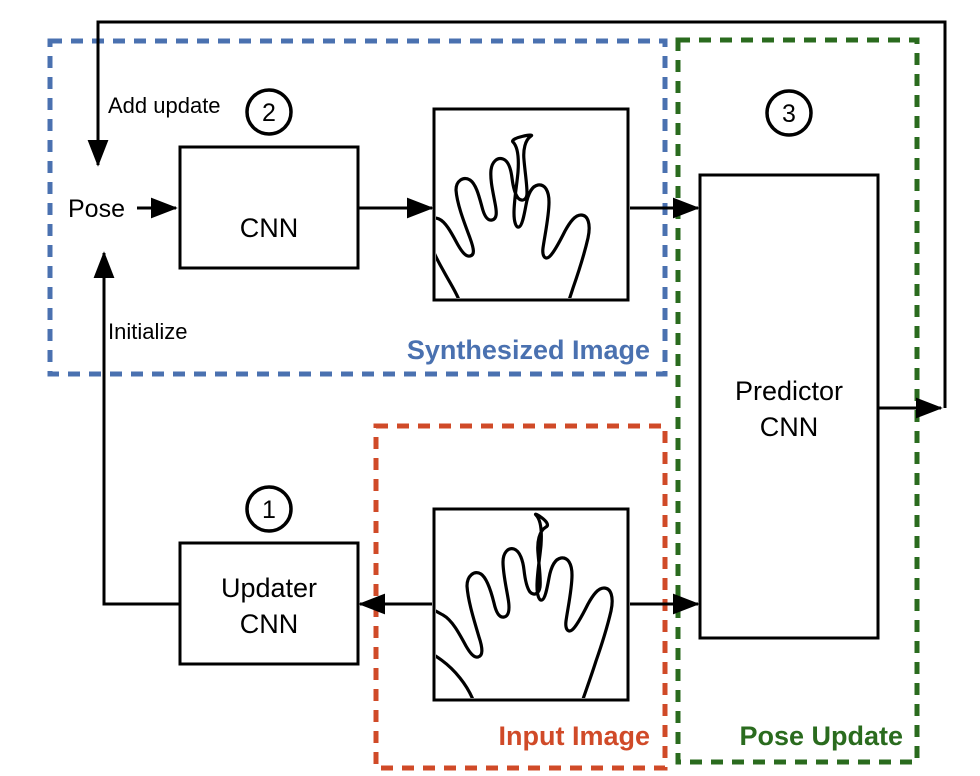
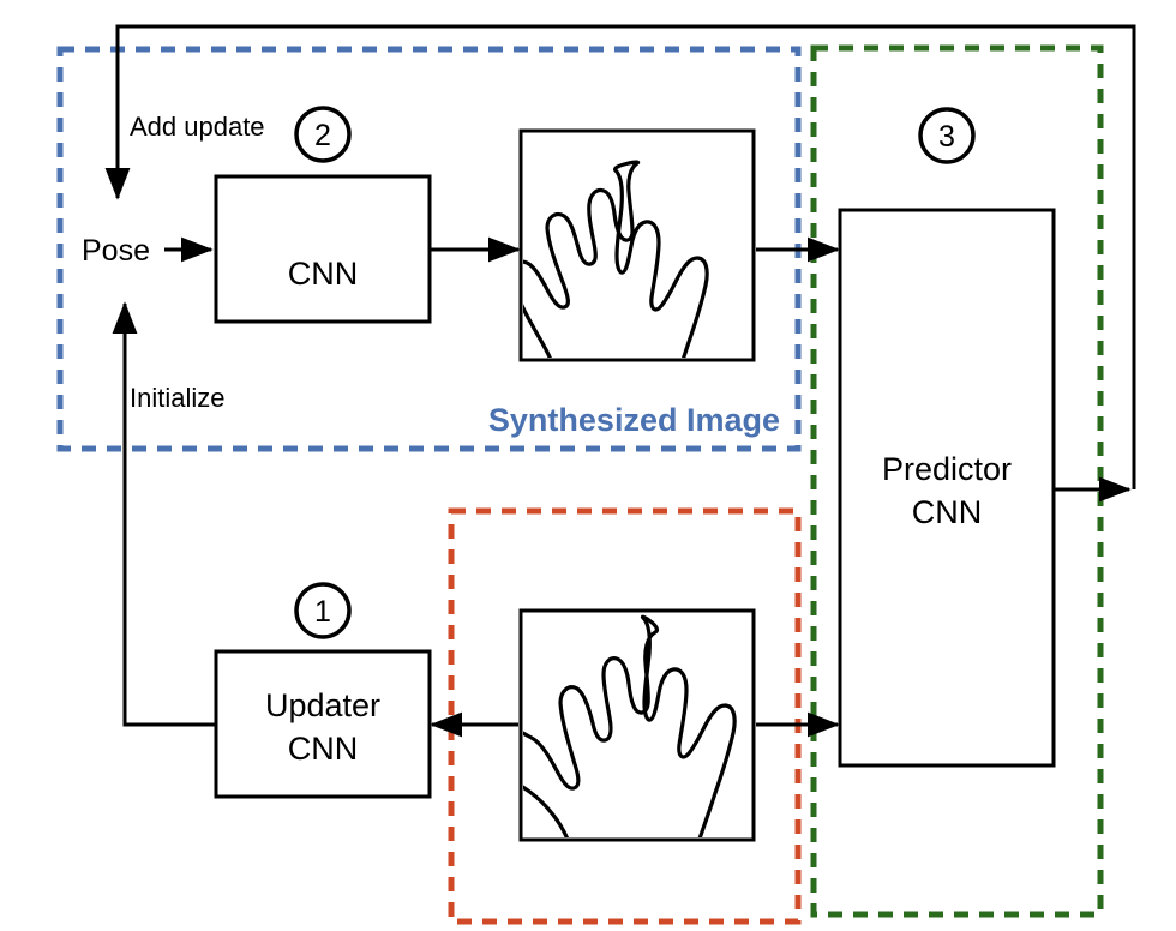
  CNN
  Updater
  CNN
  Predictor
  CNN
  1
  2
  3
  Pose
  Add update
  Initialize
  Synthesized Image
- Input Image
- Pose Update
